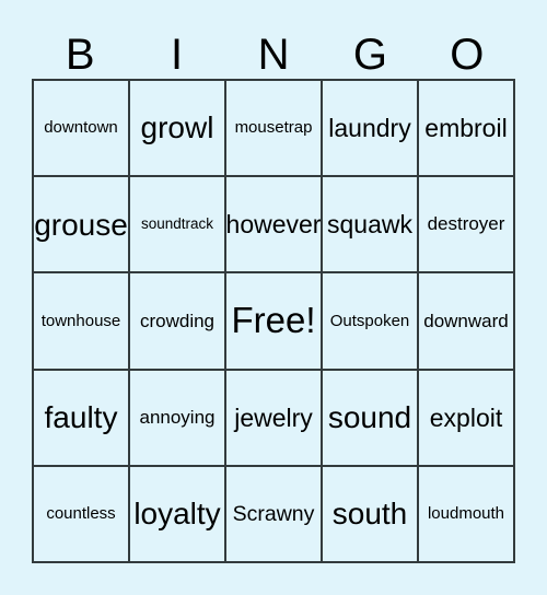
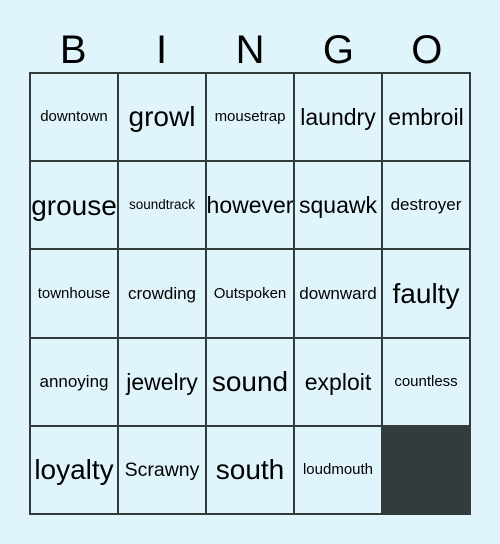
  B
  I
  N
  G
  O
  downtown
  growl
  mousetrap
  laundry
  embroil
  grouse
  soundtrack
  however
  squawk
  destroyer
  townhouse
  crowding
- Free!
  Outspoken
  downward
  faulty
  annoying
  jewelry
  sound
  exploit
  countless
  loyalty
  Scrawny
  south
  loudmouth
